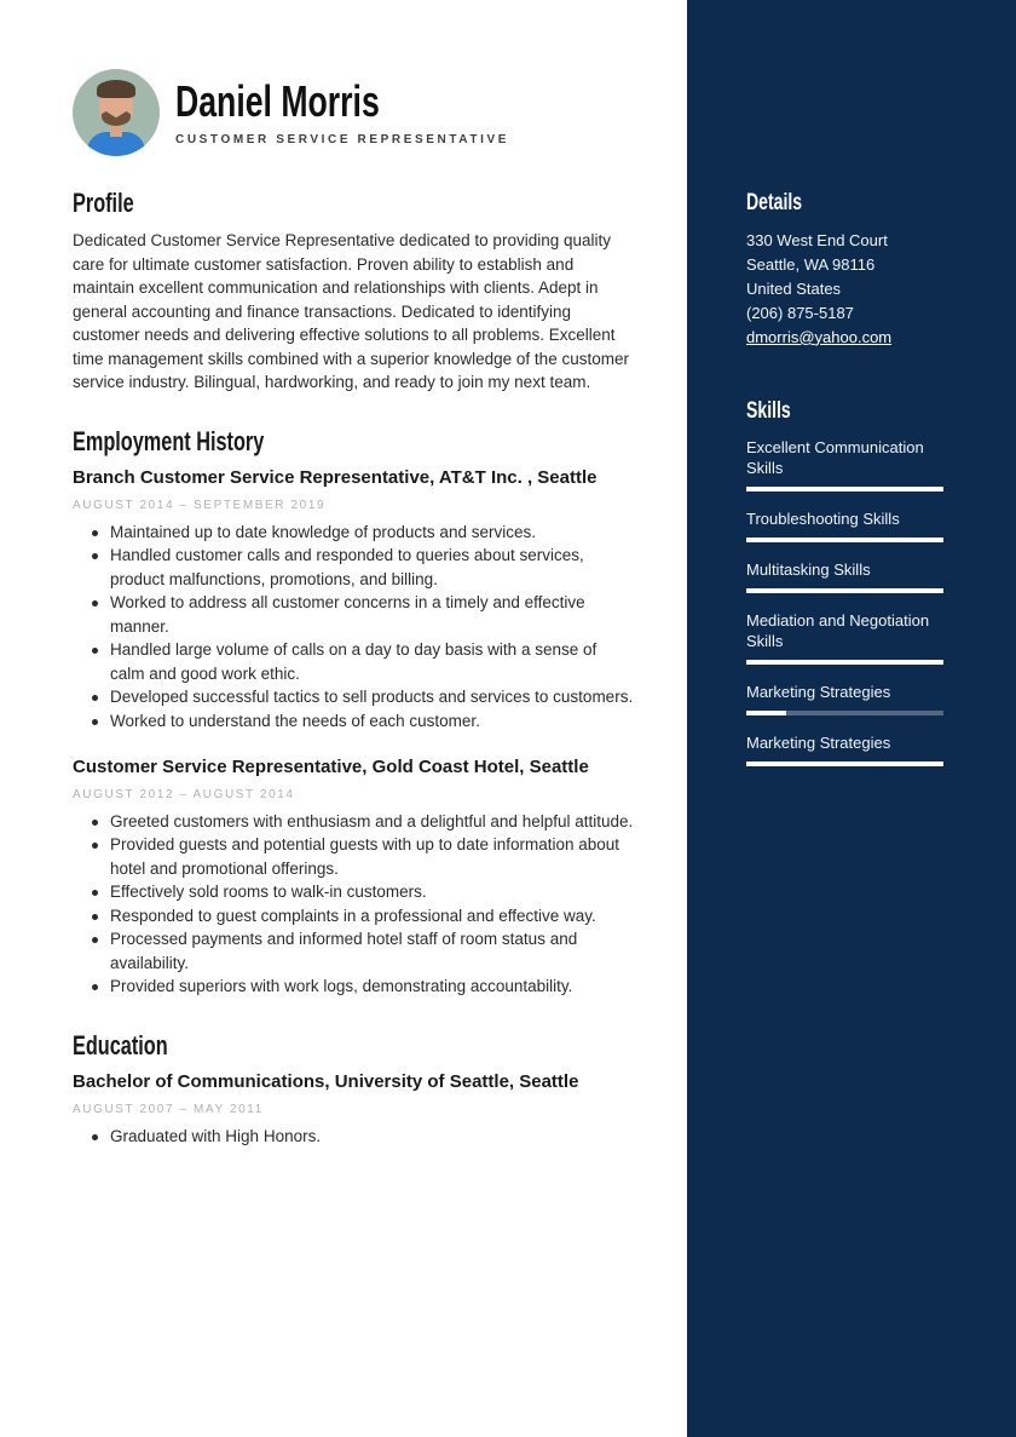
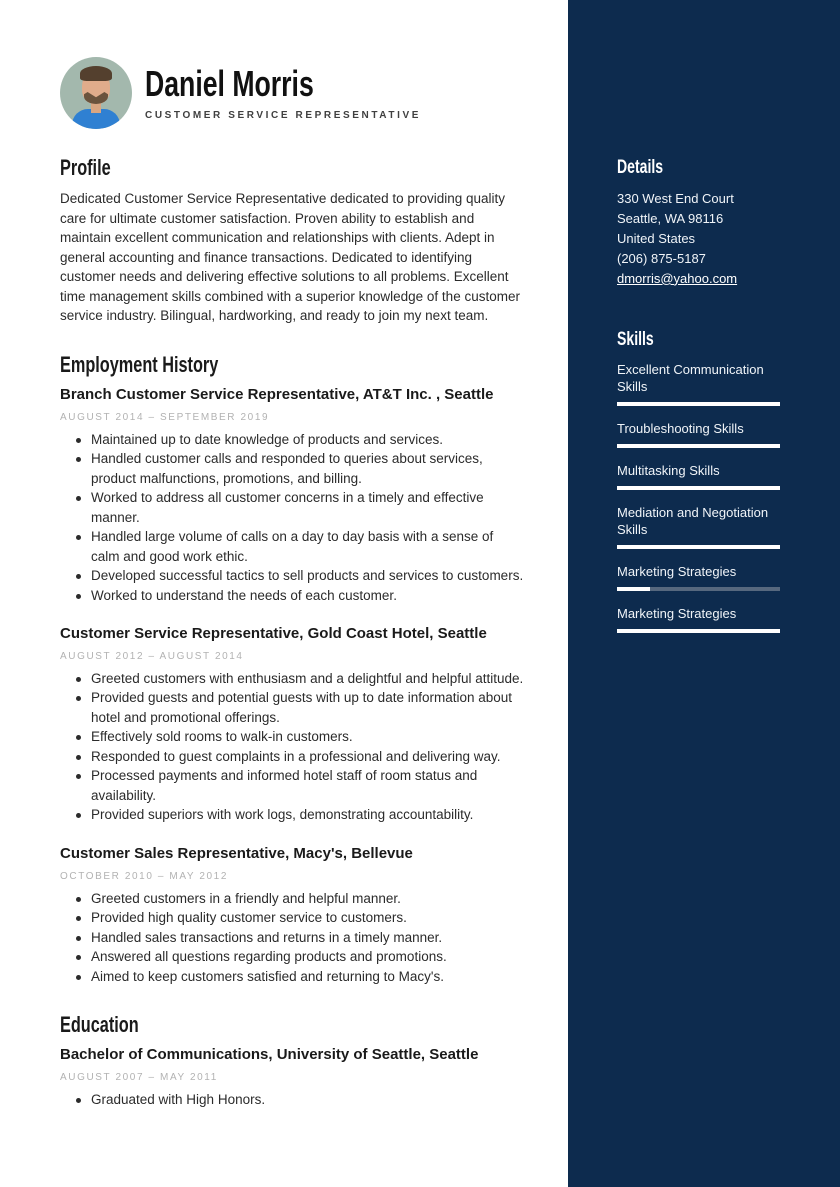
  Daniel Morris
  CUSTOMER SERVICE REPRESENTATIVE
  Profile
  Dedicated Customer Service Representative dedicated to providing quality care for ultimate customer satisfaction. Proven ability to establish and maintain excellent communication and relationships with clients. Adept in general accounting and finance transactions. Dedicated to identifying customer needs and delivering effective solutions to all problems. Excellent time management skills combined with a superior knowledge of the customer service industry. Bilingual, hardworking, and ready to join my next team.
  Employment History
  Branch Customer Service Representative, AT&T Inc. , Seattle
  AUGUST 2014 – SEPTEMBER 2019
  Maintained up to date knowledge of products and services.
  Handled customer calls and responded to queries about services, product malfunctions, promotions, and billing.
  Worked to address all customer concerns in a timely and effective manner.
  Handled large volume of calls on a day to day basis with a sense of calm and good work ethic.
  Developed successful tactics to sell products and services to customers.
  Worked to understand the needs of each customer.
  Customer Service Representative, Gold Coast Hotel, Seattle
  AUGUST 2012 – AUGUST 2014
  Greeted customers with enthusiasm and a delightful and helpful attitude.
  Provided guests and potential guests with up to date information about hotel and promotional offerings.
  Effectively sold rooms to walk-in customers.
- Responded to guest complaints in a professional and effective way.
+ Responded to guest complaints in a professional and delivering way.
  Processed payments and informed hotel staff of room status and availability.
  Provided superiors with work logs, demonstrating accountability.
+ Customer Sales Representative, Macy's, Bellevue
+ OCTOBER 2010 – MAY 2012
+ Greeted customers in a friendly and helpful manner.
+ Provided high quality customer service to customers.
+ Handled sales transactions and returns in a timely manner.
+ Answered all questions regarding products and promotions.
+ Aimed to keep customers satisfied and returning to Macy's.
  Education
  Bachelor of Communications, University of Seattle, Seattle
  AUGUST 2007 – MAY 2011
  Graduated with High Honors.
  Details
  330 West End Court
  Seattle, WA 98116
  United States
  (206) 875-5187
  dmorris@yahoo.com
  Skills
  Excellent Communication Skills
  Troubleshooting Skills
  Multitasking Skills
  Mediation and Negotiation Skills
  Marketing Strategies
  Marketing Strategies
